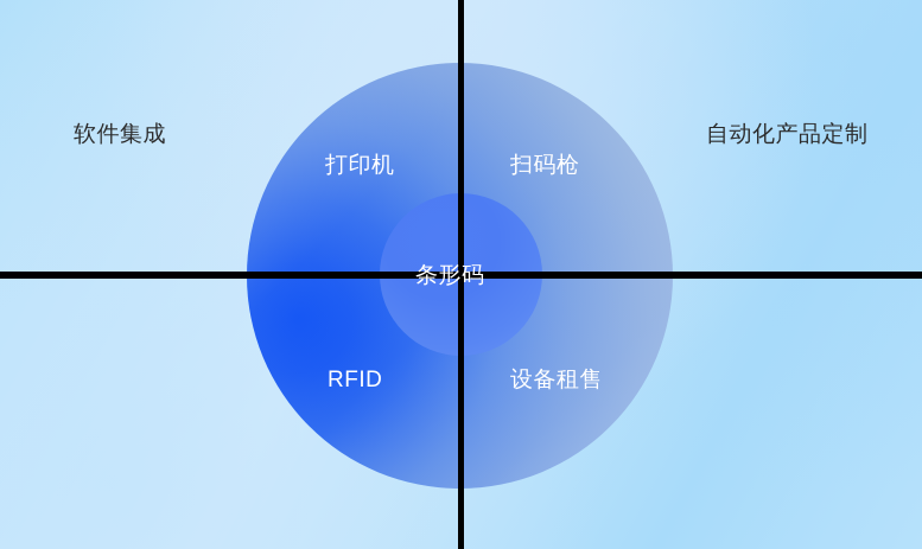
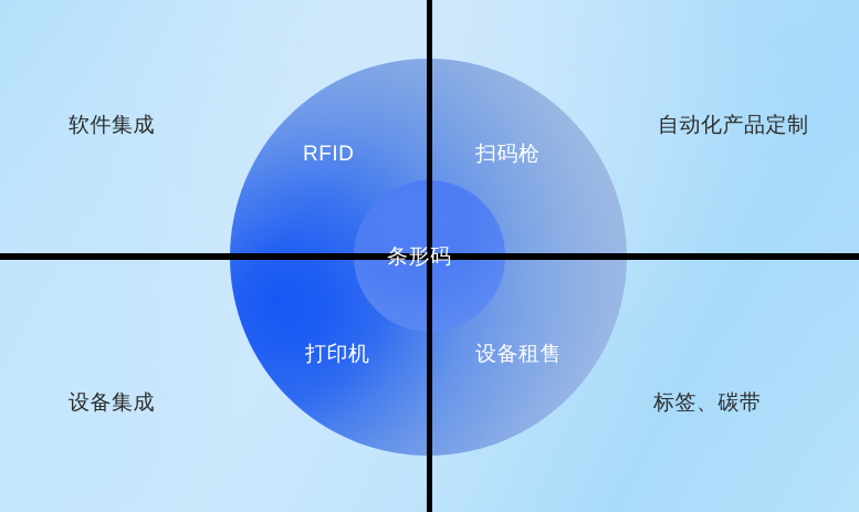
  软件集成
  自动化产品定制
+ 设备集成
+ 标签、碳带
- 打印机
+ RFID
  扫码枪
- RFID
+ 打印机
  设备租售
  条形码
